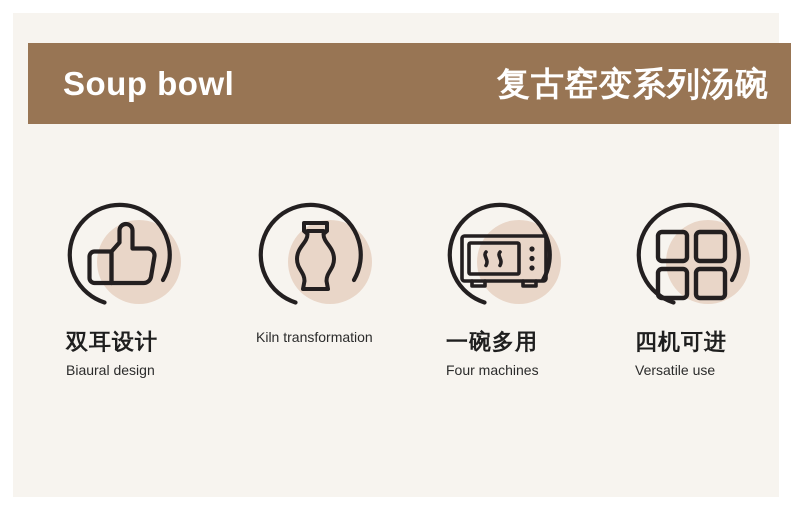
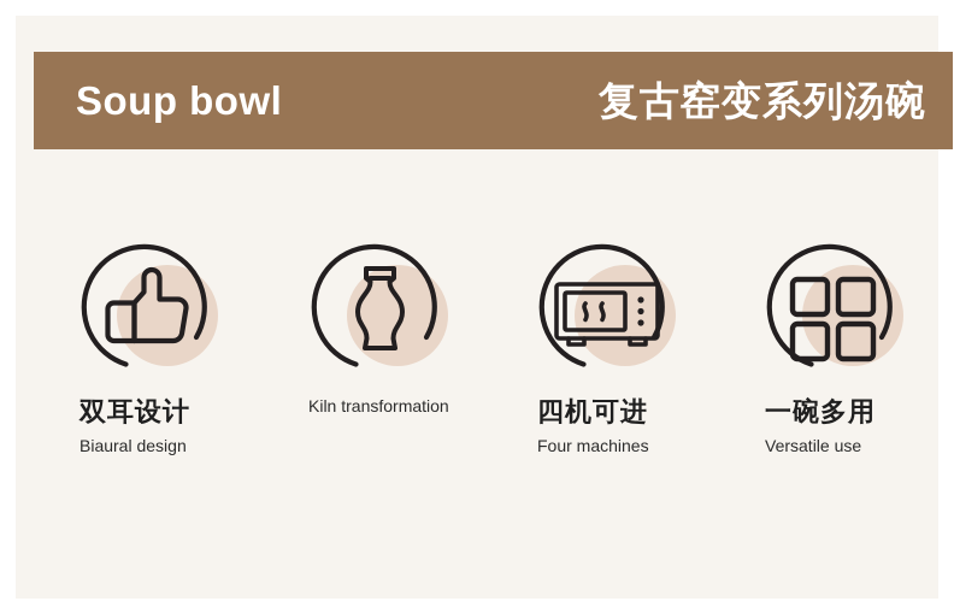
  Soup bowl
  复古窑变系列汤碗
  双耳设计
  Biaural design
  Kiln transformation
- 一碗多用
+ 四机可进
  Four machines
- 四机可进
+ 一碗多用
  Versatile use
